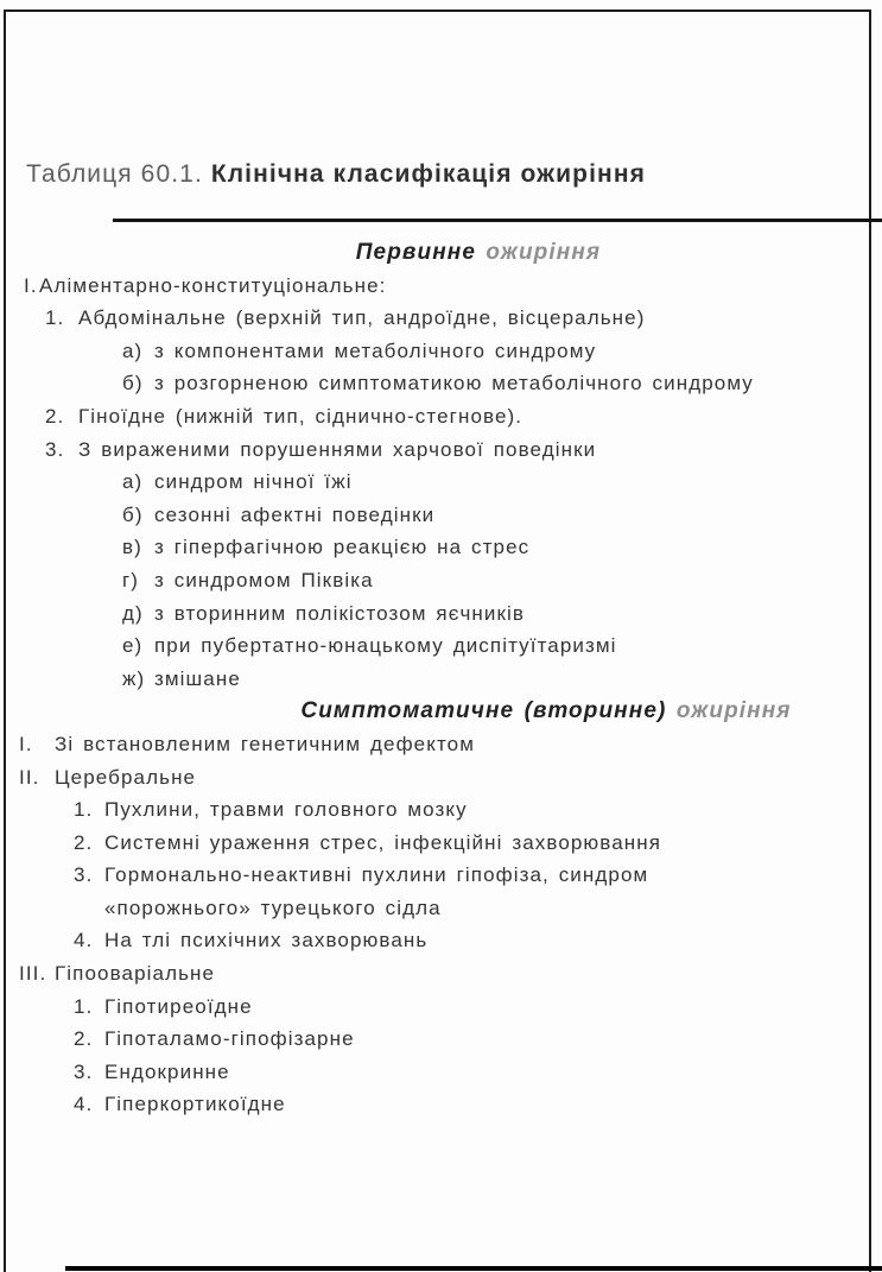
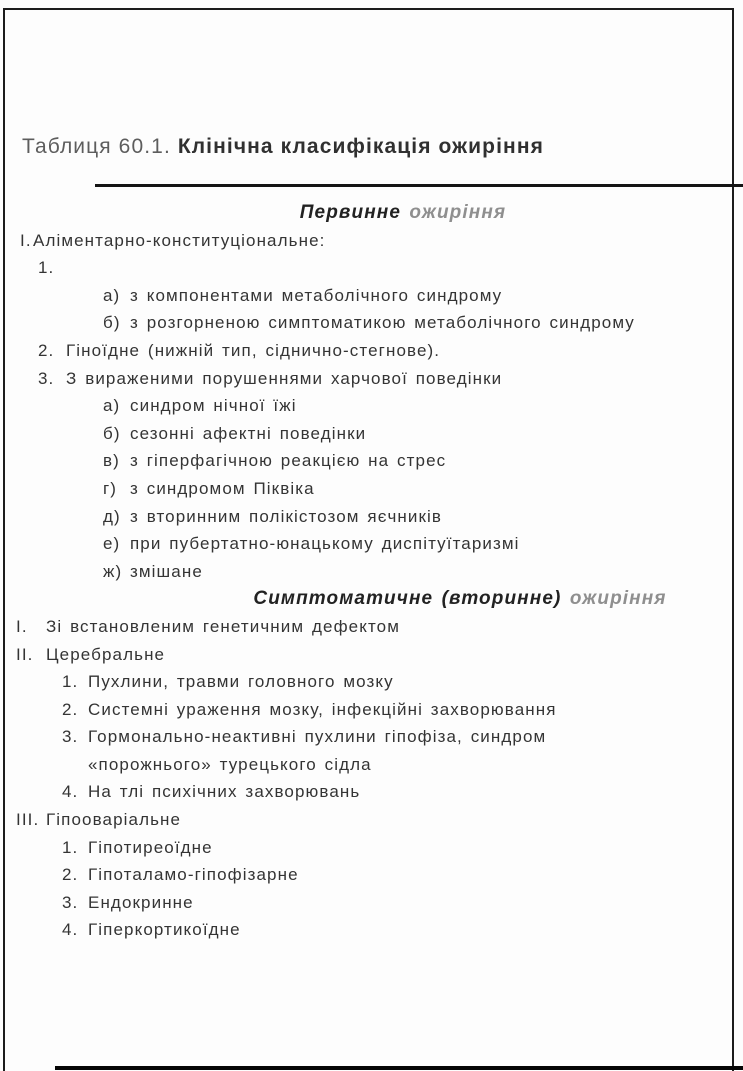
  Таблиця 60.1. Клінічна класифікація ожиріння
  Первинне ожиріння
  I.
  Аліментарно-конституціональне:
  1.
- Абдомінальне (верхній тип, андроїдне, вісцеральне)
  а)
  з компонентами метаболічного синдрому
  б)
  з розгорненою симптоматикою метаболічного синдрому
  2.
  Гіноїдне (нижній тип, сіднично-стегнове).
  3.
  З вираженими порушеннями харчової поведінки
  а)
  синдром нічної їжі
  б)
  сезонні афектні поведінки
  в)
  з гіперфагічною реакцією на стрес
  г)
  з синдромом Піквіка
  д)
  з вторинним полікістозом яєчників
  е)
  при пубертатно-юнацькому диспітуїтаризмі
  ж)
  змішане
  Симптоматичне (вторинне) ожиріння
  I.
  Зі встановленим генетичним дефектом
  II.
  Церебральне
  1.
  Пухлини, травми головного мозку
  2.
- Системні ураження стрес, інфекційні захворювання
+ Системні ураження мозку, інфекційні захворювання
  3.
  Гормонально-неактивні пухлини гіпофіза, синдром
  «порожнього» турецького сідла
  4.
  На тлі психічних захворювань
  III.
  Гіпооваріальне
  1.
  Гіпотиреоїдне
  2.
  Гіпоталамо-гіпофізарне
  3.
  Ендокринне
  4.
  Гіперкортикоїдне
